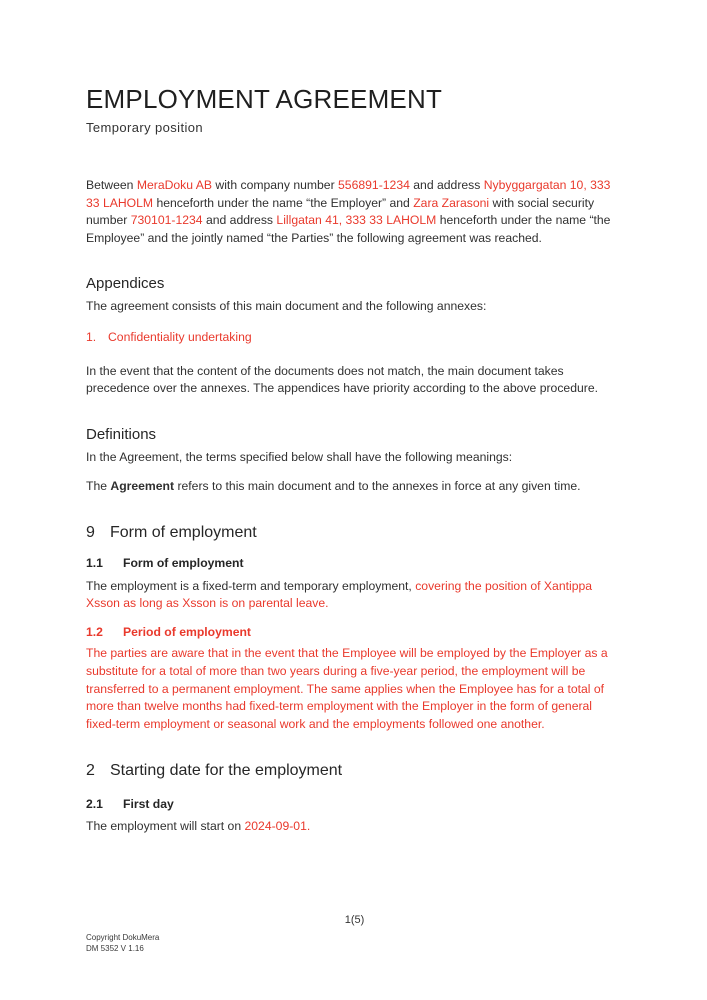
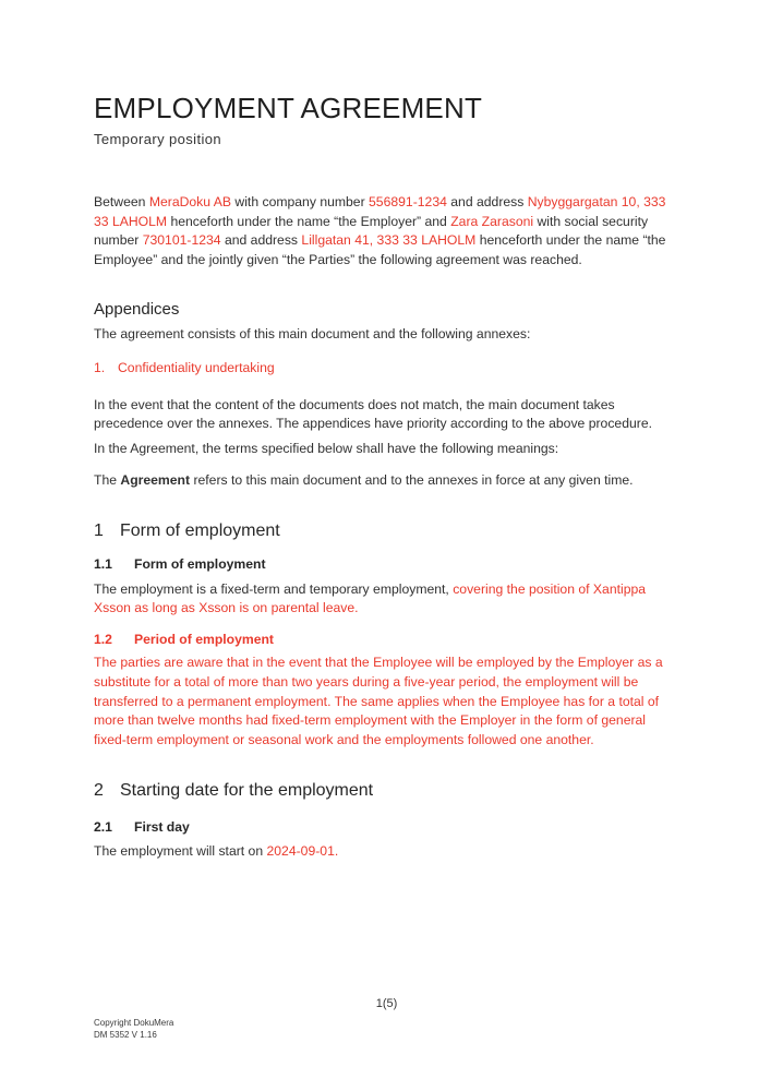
  EMPLOYMENT AGREEMENT
  Temporary position
- Between MeraDoku AB with company number 556891-1234 and address Nybyggargatan 10, 333 33 LAHOLM henceforth under the name “the Employer” and Zara Zarasoni with social security number 730101-1234 and address Lillgatan 41, 333 33 LAHOLM henceforth under the name “the Employee” and the jointly named “the Parties” the following agreement was reached.
+ Between MeraDoku AB with company number 556891-1234 and address Nybyggargatan 10, 333 33 LAHOLM henceforth under the name “the Employer” and Zara Zarasoni with social security number 730101-1234 and address Lillgatan 41, 333 33 LAHOLM henceforth under the name “the Employee” and the jointly given “the Parties” the following agreement was reached.
  Appendices
  The agreement consists of this main document and the following annexes:
  1. Confidentiality undertaking
  In the event that the content of the documents does not match, the main document takes precedence over the annexes. The appendices have priority according to the above procedure.
- Definitions
  In the Agreement, the terms specified below shall have the following meanings:
  The Agreement refers to this main document and to the annexes in force at any given time.
- 9 Form of employment
+ 1 Form of employment
  1.1 Form of employment
  The employment is a fixed-term and temporary employment, covering the position of Xantippa Xsson as long as Xsson is on parental leave.
  1.2 Period of employment
  The parties are aware that in the event that the Employee will be employed by the Employer as a substitute for a total of more than two years during a five-year period, the employment will be transferred to a permanent employment. The same applies when the Employee has for a total of more than twelve months had fixed-term employment with the Employer in the form of general fixed-term employment or seasonal work and the employments followed one another.
  2 Starting date for the employment
  2.1 First day
  The employment will start on 2024-09-01.
  1(5)
  Copyright DokuMera
  DM 5352 V 1.16
